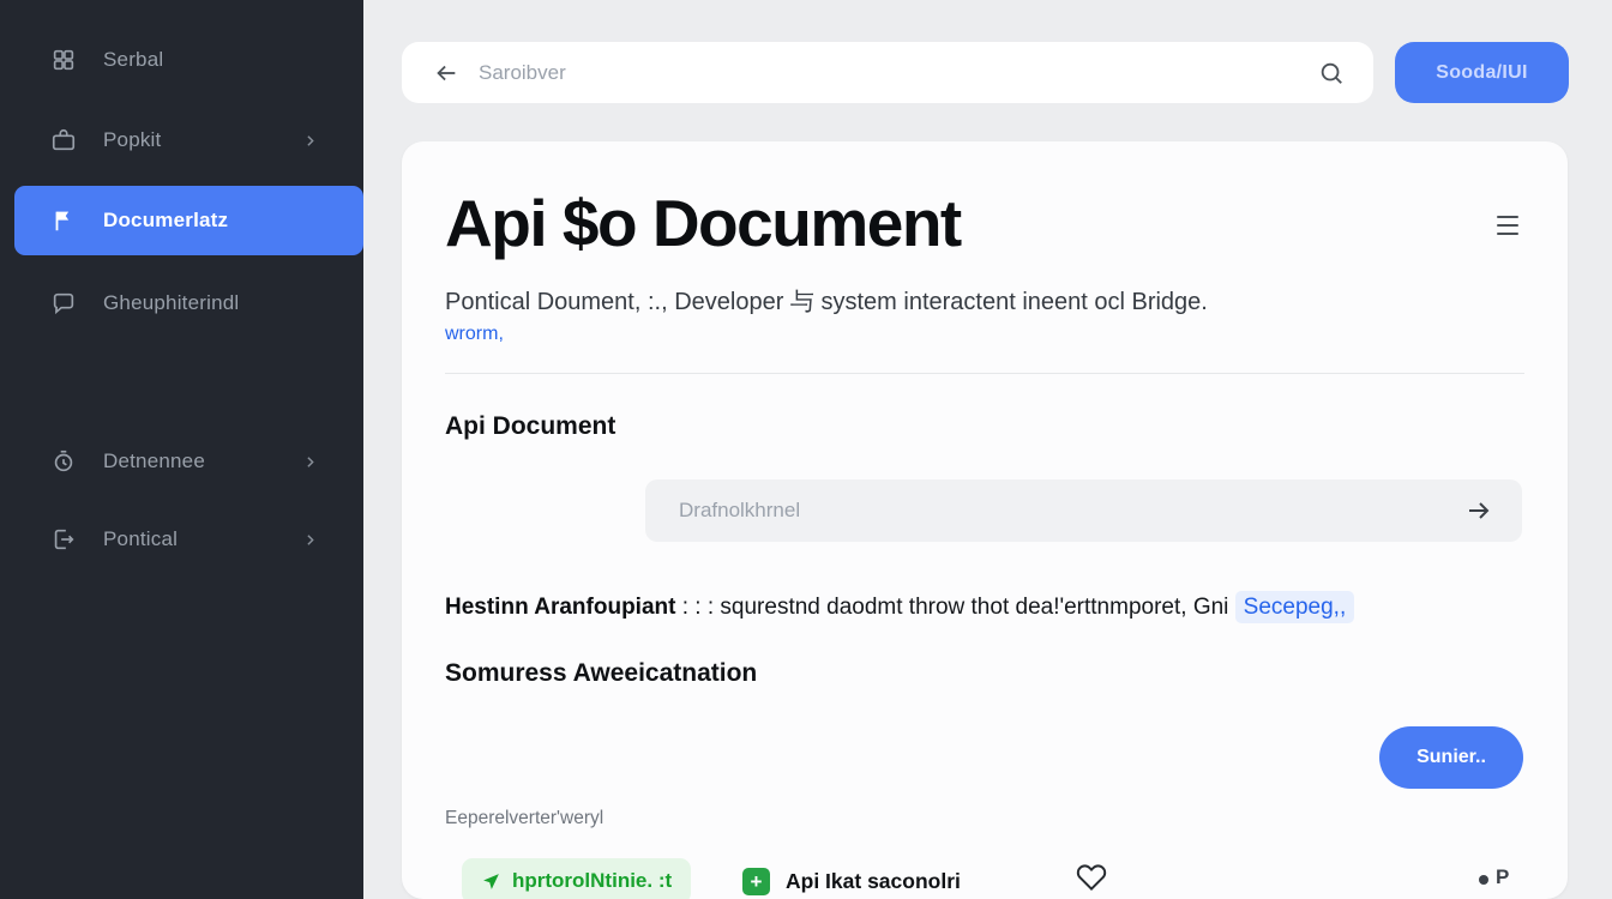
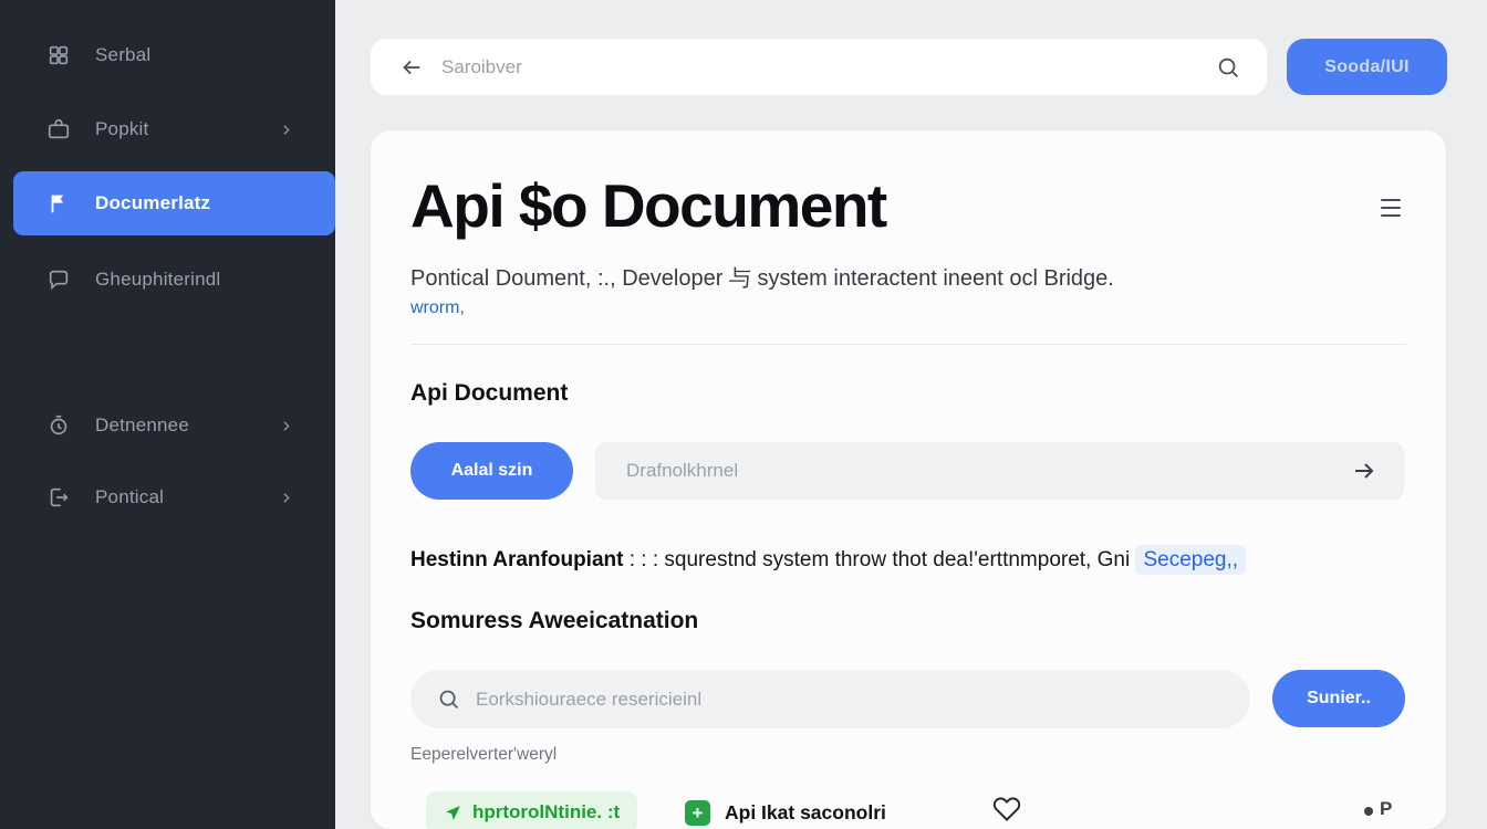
  Serbal
  Popkit
  Documerlatz
  Gheuphiterindl
  Detnennee
  Pontical
  Saroibver
  Sooda/IUI
  Api $o Document
  Pontical Doument, :., Developer 与 system interactent ineent ocl Bridge.
  wrorm,
  Api Document
+ Aalal szin
  Drafnolkhrnel
- Hestinn Aranfoupiant : : : squrestnd daodmt throw thot dea!'erttnmporet, Gni Secepeg,,
+ Hestinn Aranfoupiant : : : squrestnd system throw thot dea!'erttnmporet, Gni Secepeg,,
  Somuress Aweeicatnation
+ Eorkshiouraece resericieinl
  Sunier..
  Eeperelverter'weryl
  hprtorolNtinie. :t
  +
  Api Ikat saconolri
  P
